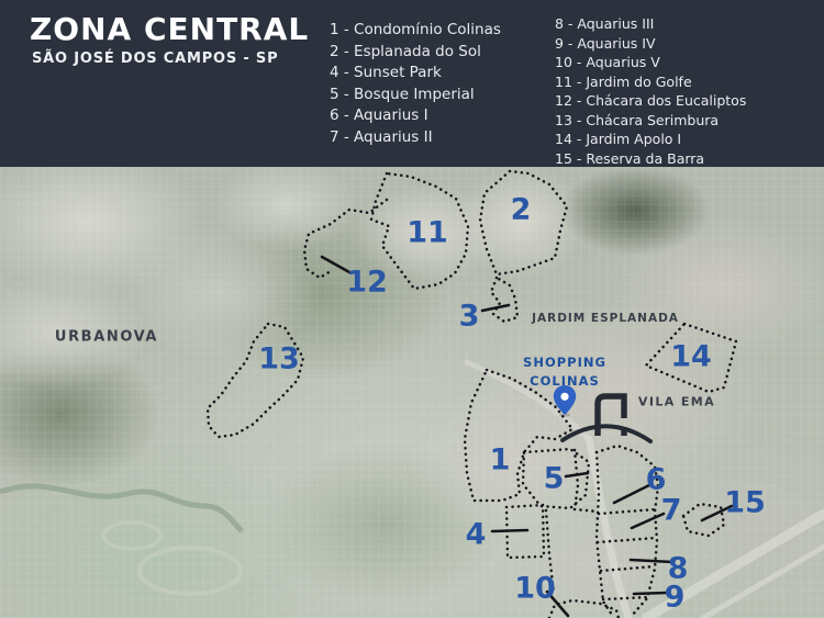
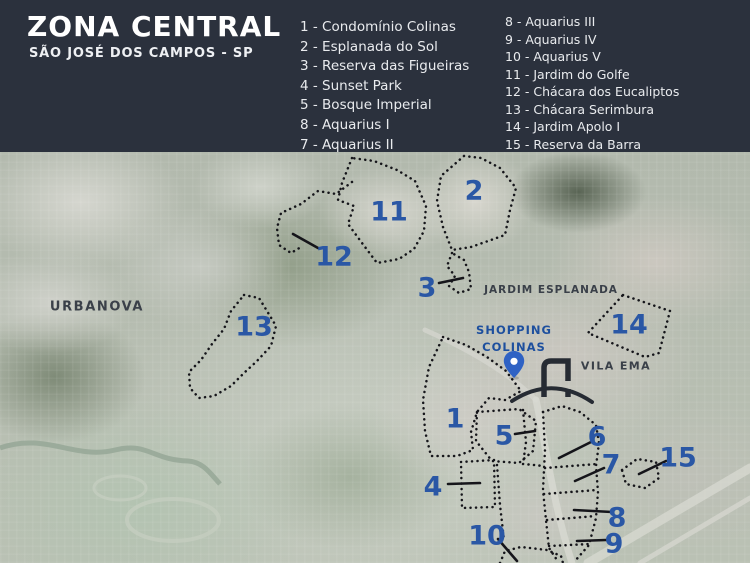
  ZONA CENTRAL
  SÃO JOSÉ DOS CAMPOS - SP
  1 - Condomínio Colinas
  2 - Esplanada do Sol
+ 3 - Reserva das Figueiras
  4 - Sunset Park
  5 - Bosque Imperial
- 6 - Aquarius I
+ 8 - Aquarius I
  7 - Aquarius II
  8 - Aquarius III
  9 - Aquarius IV
  10 - Aquarius V
  11 - Jardim do Golfe
  12 - Chácara dos Eucaliptos
  13 - Chácara Serimbura
  14 - Jardim Apolo I
  15 - Reserva da Barra
  URBANOVA
  JARDIM ESPLANADA
  VILA EMA
  SHOPPING
  COLINAS
  1
  2
  3
  4
  5
  6
  7
  8
  9
  10
  11
  12
  13
  14
  15
